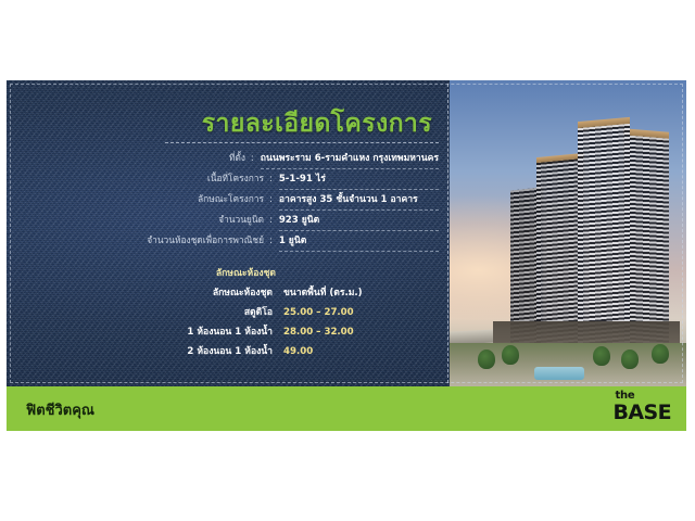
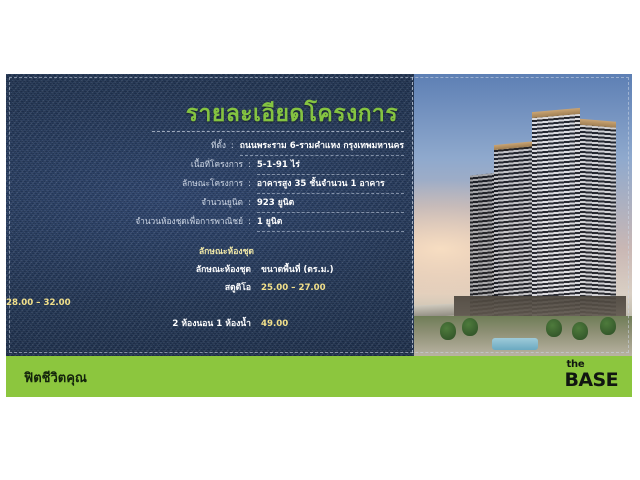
  รายละเอียดโครงการ
  ที่ตั้ง
  :
  ถนนพระราม 6-รามคำแหง กรุงเทพมหานคร
  เนื้อที่โครงการ
  :
  5-1-91 ไร่
  ลักษณะโครงการ
  :
  อาคารสูง 35 ชั้นจำนวน 1 อาคาร
  จำนวนยูนิต
  :
  923 ยูนิต
  จำนวนห้องชุดเพื่อการพาณิชย์
  :
  1 ยูนิต
  ลักษณะห้องชุด
  ลักษณะห้องชุด
  ขนาดพื้นที่ (ตร.ม.)
  สตูดิโอ
  25.00 – 27.00
- 1 ห้องนอน 1 ห้องน้ำ
  28.00 – 32.00
  2 ห้องนอน 1 ห้องน้ำ
  49.00
  ฟิตชีวิตคุณ
  the
  BASE
